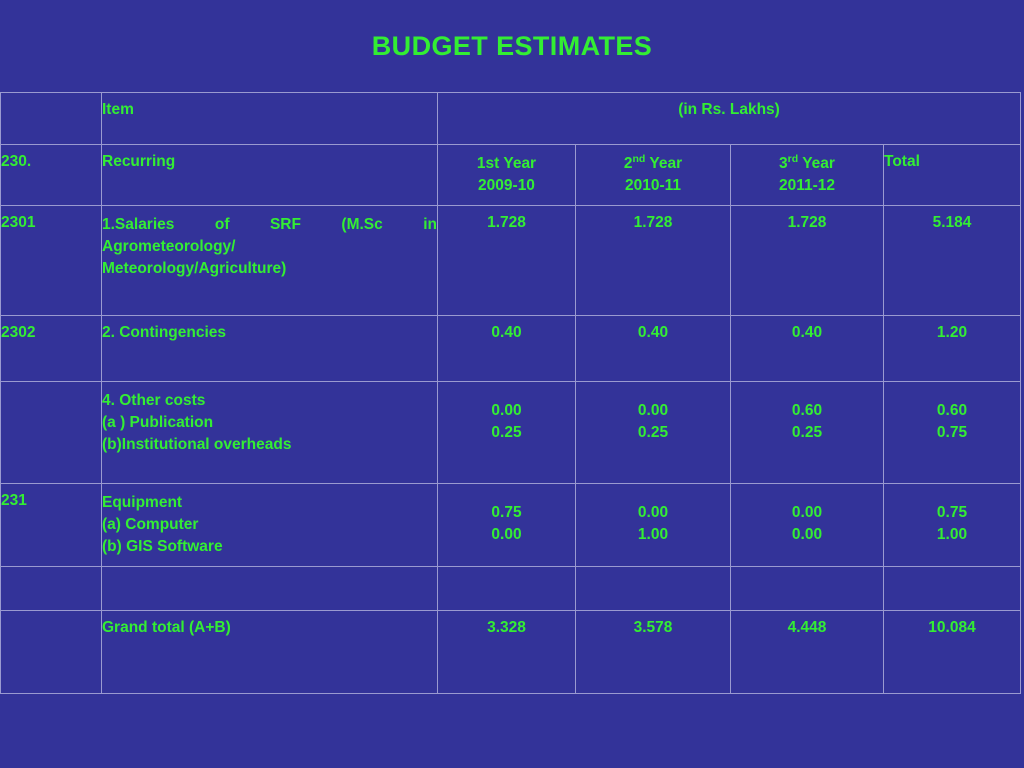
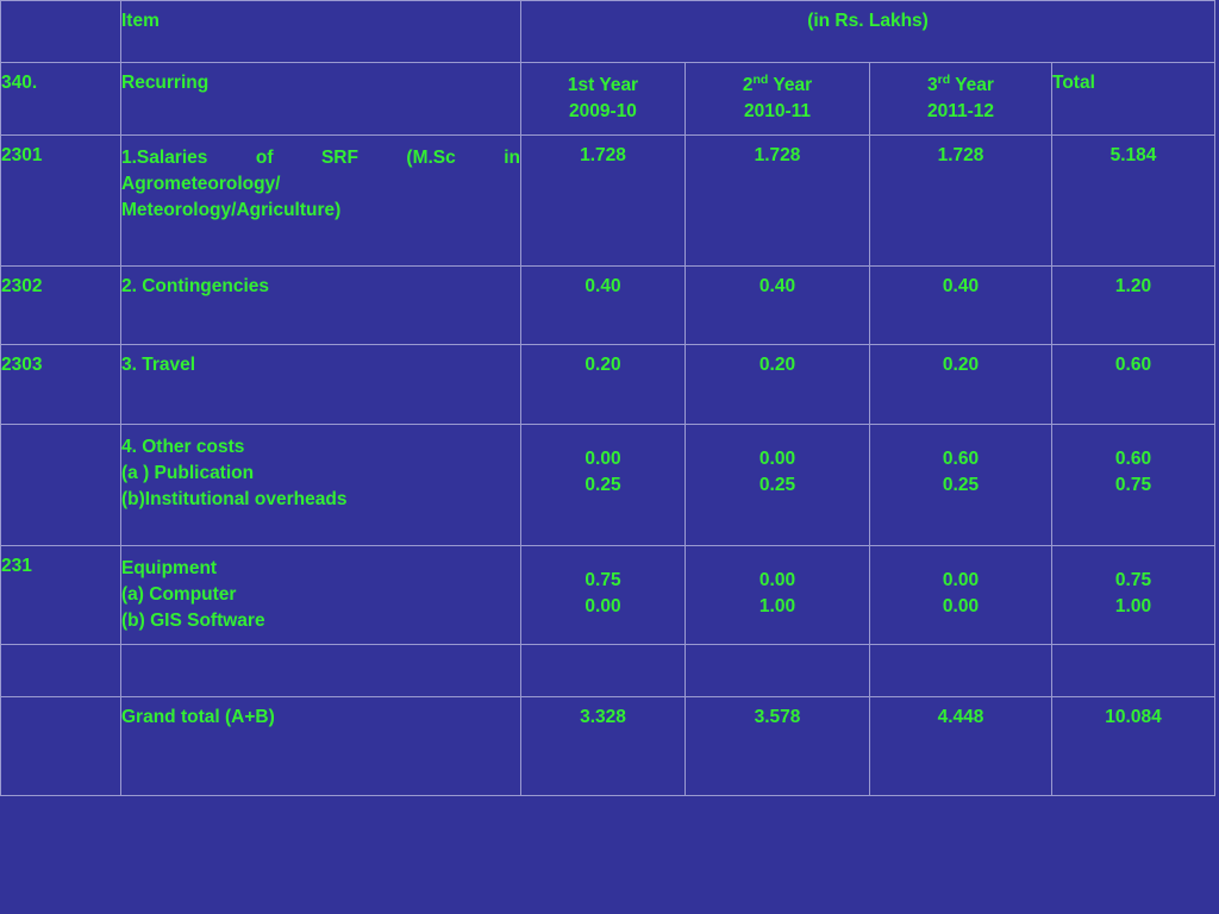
- BUDGET ESTIMATES
  	Item	(in Rs. Lakhs)
- 230.	Recurring	1st Year 2009-10	2nd Year 2010-11	3rd Year 2011-12	Total
+ 340.	Recurring	1st Year 2009-10	2nd Year 2010-11	3rd Year 2011-12	Total
  2301	1.Salaries of SRF (M.Sc in Agrometeorology/ Meteorology/Agriculture)	1.728	1.728	1.728	5.184
  2302	2. Contingencies	0.40	0.40	0.40	1.20
+ 2303	3. Travel	0.20	0.20	0.20	0.60
  	4. Other costs (a ) Publication (b)Institutional overheads	0.00 0.25	0.00 0.25	0.60 0.25	0.60 0.75
  231	Equipment (a) Computer (b) GIS Software	0.75 0.00	0.00 1.00	0.00 0.00	0.75 1.00
  	Grand total (A+B)	3.328	3.578	4.448	10.084
